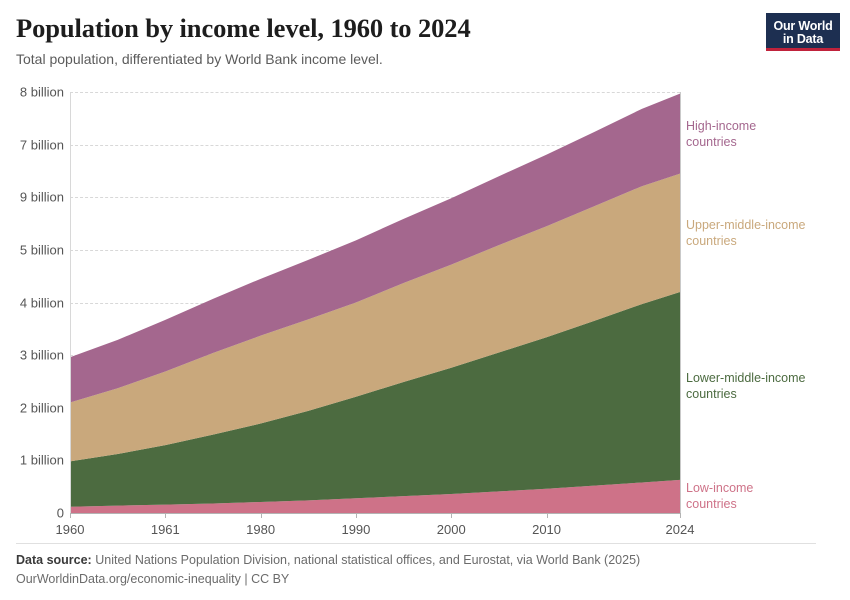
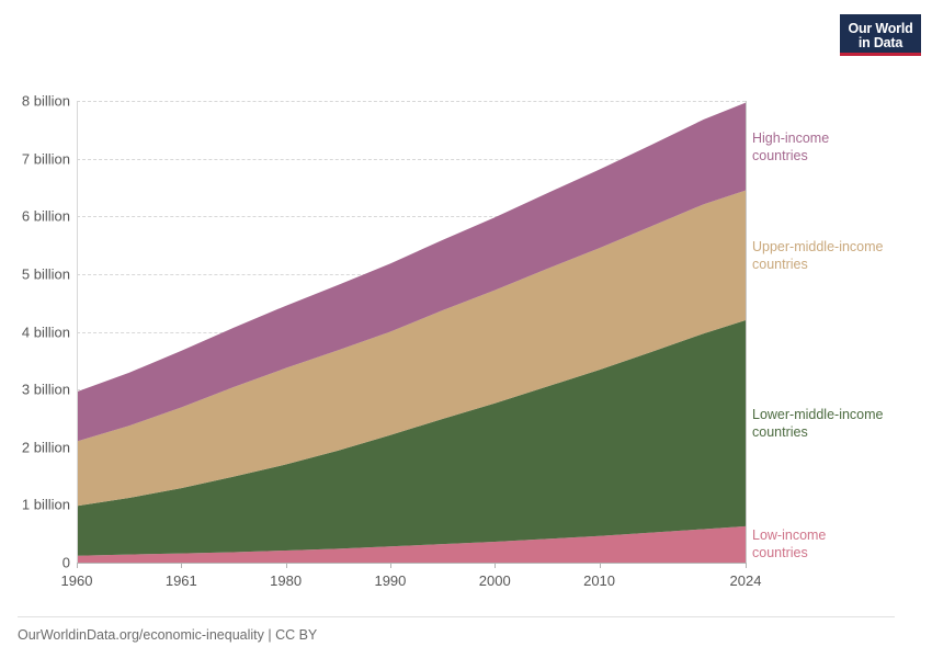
- Population by income level, 1960 to 2024
- Total population, differentiated by World Bank income level.
  Our World
  in Data
  0
  1 billion
  2 billion
  3 billion
  4 billion
  5 billion
- 9 billion
+ 6 billion
  7 billion
  8 billion
  1960
  1961
  1980
  1990
  2000
  2010
  2024
  Low-income
  countries
  Lower-middle-income
  countries
  Upper-middle-income
  countries
  High-income
  countries
- Data source: United Nations Population Division, national statistical offices, and Eurostat, via World Bank (2025)
  OurWorldinData.org/economic-inequality | CC BY
